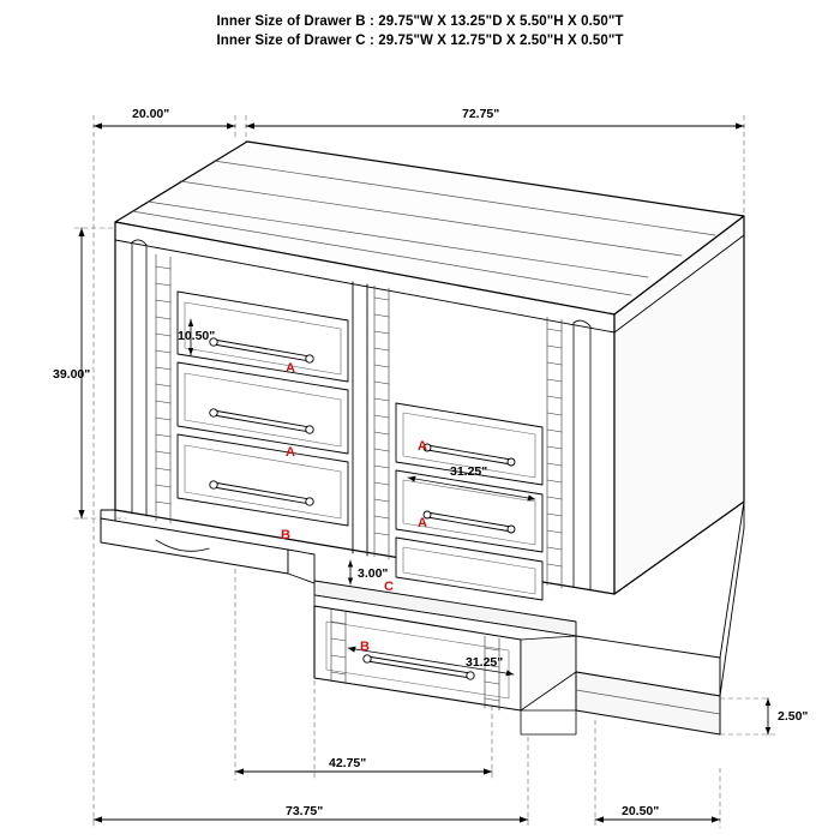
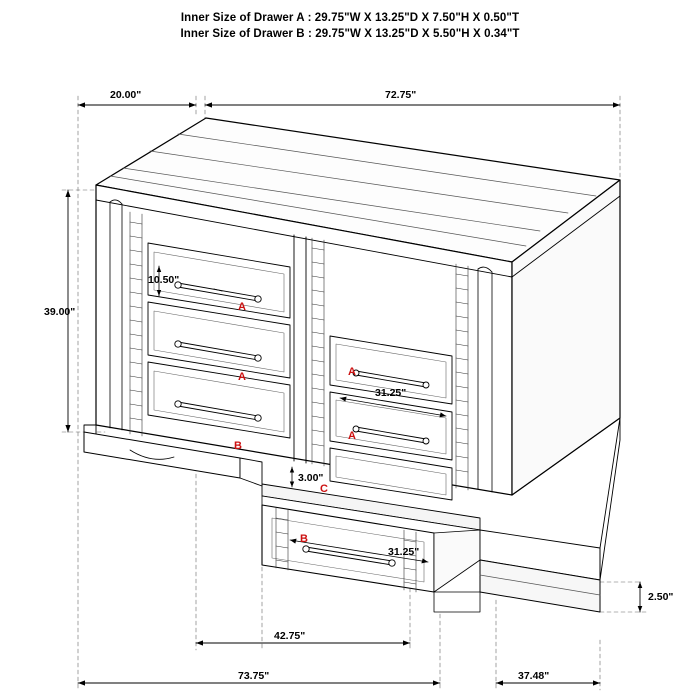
+ Inner Size of Drawer A : 29.75"W X 13.25"D X 7.50"H X 0.50"T
- Inner Size of Drawer B : 29.75"W X 13.25"D X 5.50"H X 0.50"T
+ Inner Size of Drawer B : 29.75"W X 13.25"D X 5.50"H X 0.34"T
- Inner Size of Drawer C : 29.75"W X 12.75"D X 2.50"H X 0.50"T
  20.00"
  72.75"
  39.00"
  10.50"
  31.25"
  3.00"
  31.25"
  42.75"
  73.75"
- 20.50"
+ 37.48"
  2.50"
  A
  A
  B
  A
  A
  C
  B
